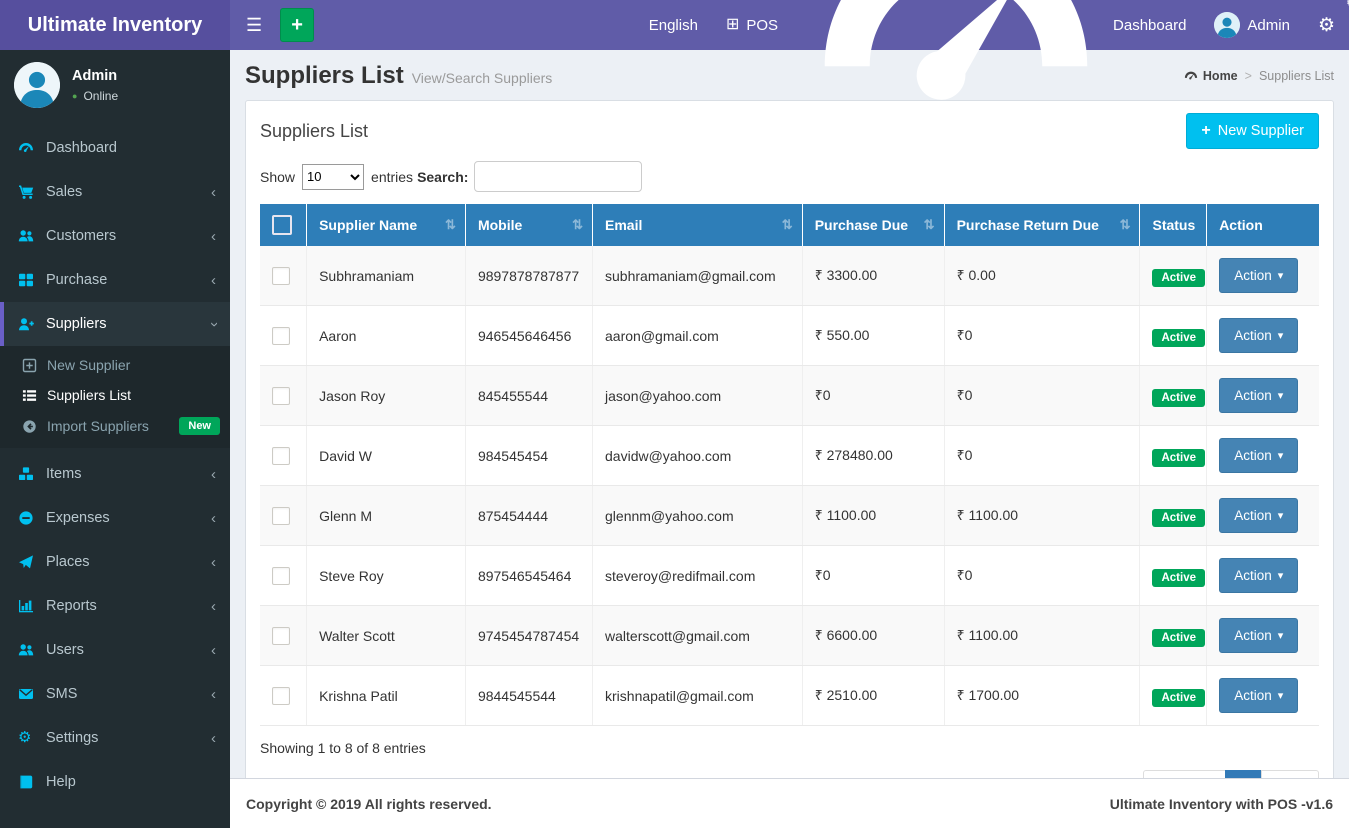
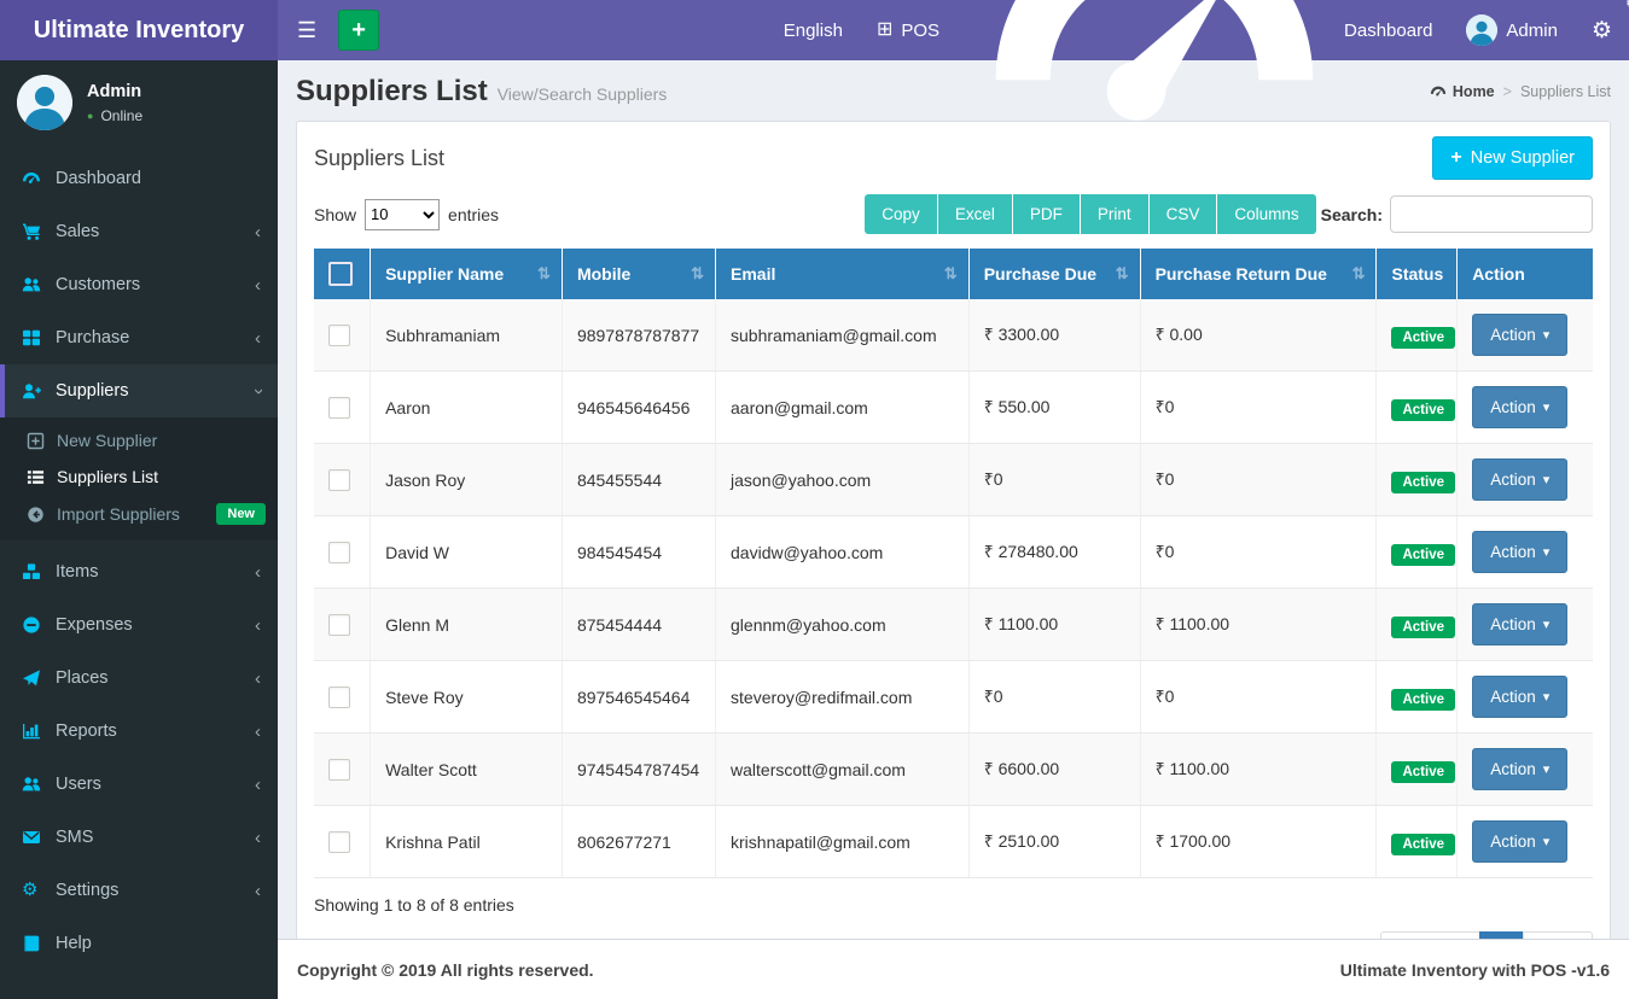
  Ultimate Inventory
  ☰
  +
  English
  ⊞
  POS
  Dashboard
  Admin
  ⚙
  Admin
  ●
  Online
  Dashboard
  Sales
  ‹
  Customers
  ‹
  Purchase
  ‹
  Suppliers
  New Supplier
  Suppliers List
  Import Suppliers
  New
  Items
  ‹
  Expenses
  ‹
  Places
  ‹
  Reports
  ‹
  Users
  ‹
  SMS
  ‹
  ⚙
  Settings
  ‹
  Help
  Suppliers List
  View/Search Suppliers
  Home
  >
  Suppliers List
  Suppliers List
  +
  New Supplier
  Show
  10
  entries
+ Copy
+ Excel
+ PDF
+ Print
+ CSV
+ Columns
  Search:
  	Supplier Name ⇅	Mobile ⇅	Email ⇅	Purchase Due ⇅	Purchase Return Due ⇅	Status	Action
  	Subhramaniam	9897878787877	subhramaniam@gmail.com	₹ 3300.00	₹ 0.00	Active	Action ▾
  	Aaron	946545646456	aaron@gmail.com	₹ 550.00	₹0	Active	Action ▾
  	Jason Roy	845455544	jason@yahoo.com	₹0	₹0	Active	Action ▾
  	David W	984545454	davidw@yahoo.com	₹ 278480.00	₹0	Active	Action ▾
  	Glenn M	875454444	glennm@yahoo.com	₹ 1100.00	₹ 1100.00	Active	Action ▾
  	Steve Roy	897546545464	steveroy@redifmail.com	₹0	₹0	Active	Action ▾
  	Walter Scott	9745454787454	walterscott@gmail.com	₹ 6600.00	₹ 1100.00	Active	Action ▾
- 	Krishna Patil	9844545544	krishnapatil@gmail.com	₹ 2510.00	₹ 1700.00	Active	Action ▾
+ 	Krishna Patil	8062677271	krishnapatil@gmail.com	₹ 2510.00	₹ 1700.00	Active	Action ▾
  Showing 1 to 8 of 8 entries
  Copyright © 2019 All rights reserved.
  Ultimate Inventory with POS -v1.6
